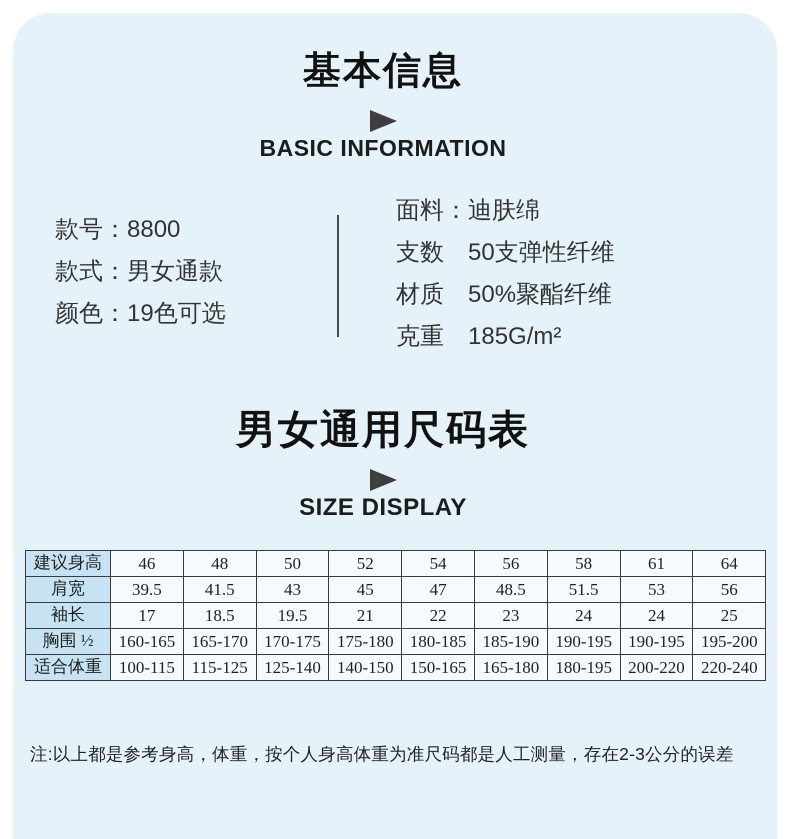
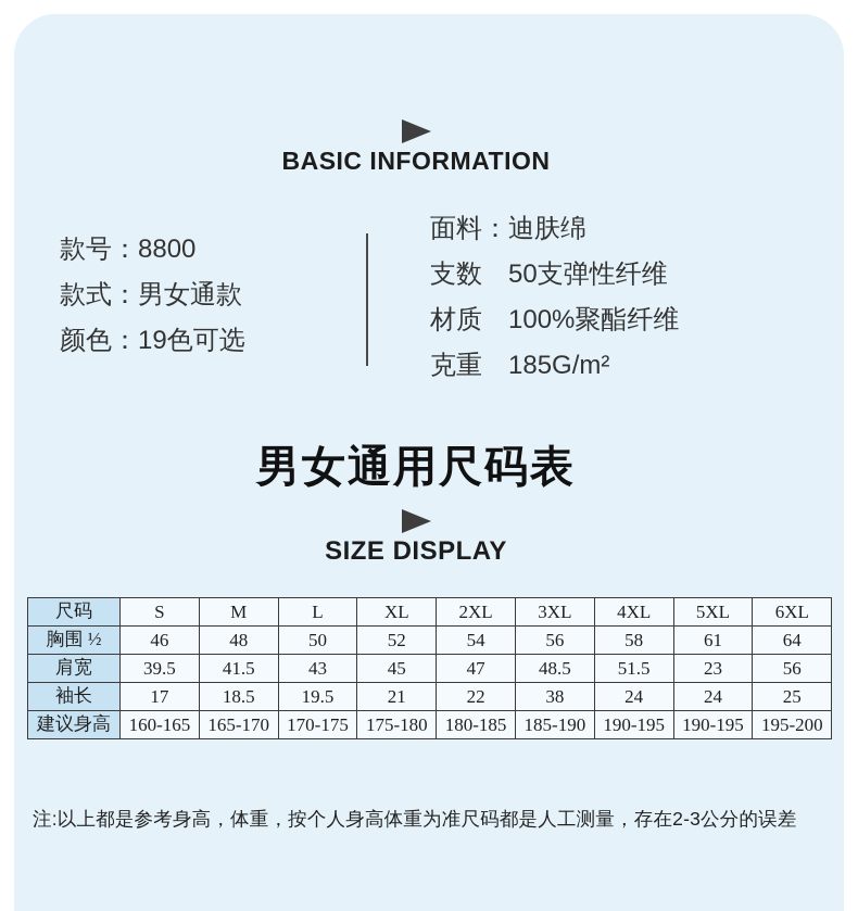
- 基本信息
  BASIC INFORMATION
  款号：8800
  款式：男女通款
  颜色：19色可选
  面料：迪肤绵
  支数 50支弹性纤维
- 材质 50%聚酯纤维
+ 材质 100%聚酯纤维
  克重 185G/m²
  男女通用尺码表
  SIZE DISPLAY
+ 尺码	S	M	L	XL	2XL	3XL	4XL	5XL	6XL
- 建议身高	46	48	50	52	54	56	58	61	64
+ 胸围 ½	46	48	50	52	54	56	58	61	64
- 肩宽	39.5	41.5	43	45	47	48.5	51.5	53	56
+ 肩宽	39.5	41.5	43	45	47	48.5	51.5	23	56
- 袖长	17	18.5	19.5	21	22	23	24	24	25
+ 袖长	17	18.5	19.5	21	22	38	24	24	25
- 胸围 ½	160-165	165-170	170-175	175-180	180-185	185-190	190-195	190-195	195-200
+ 建议身高	160-165	165-170	170-175	175-180	180-185	185-190	190-195	190-195	195-200
- 适合体重	100-115	115-125	125-140	140-150	150-165	165-180	180-195	200-220	220-240
  注:以上都是参考身高，体重，按个人身高体重为准尺码都是人工测量，存在2-3公分的误差
